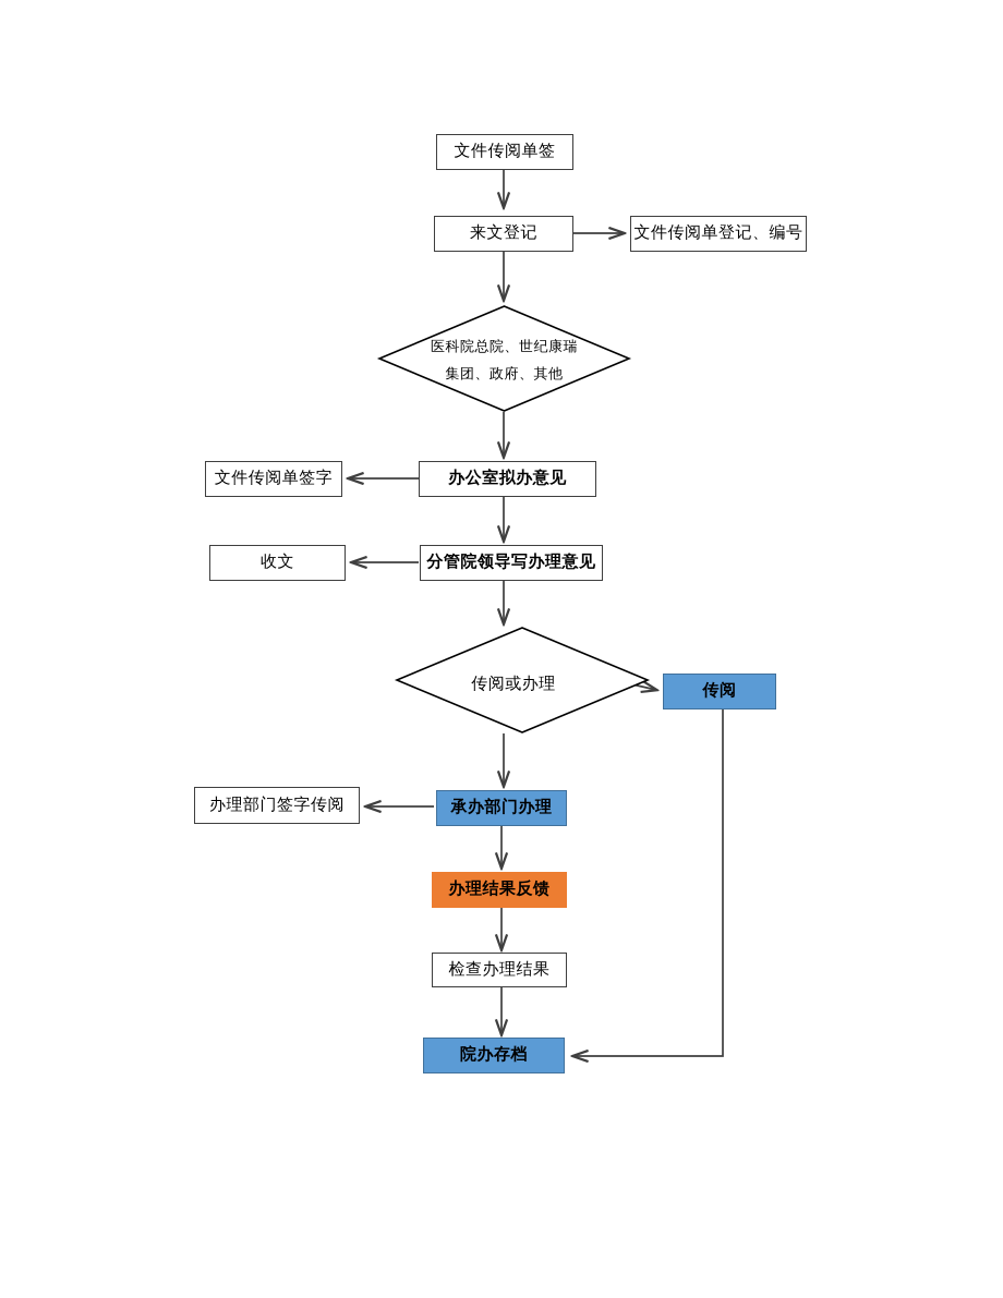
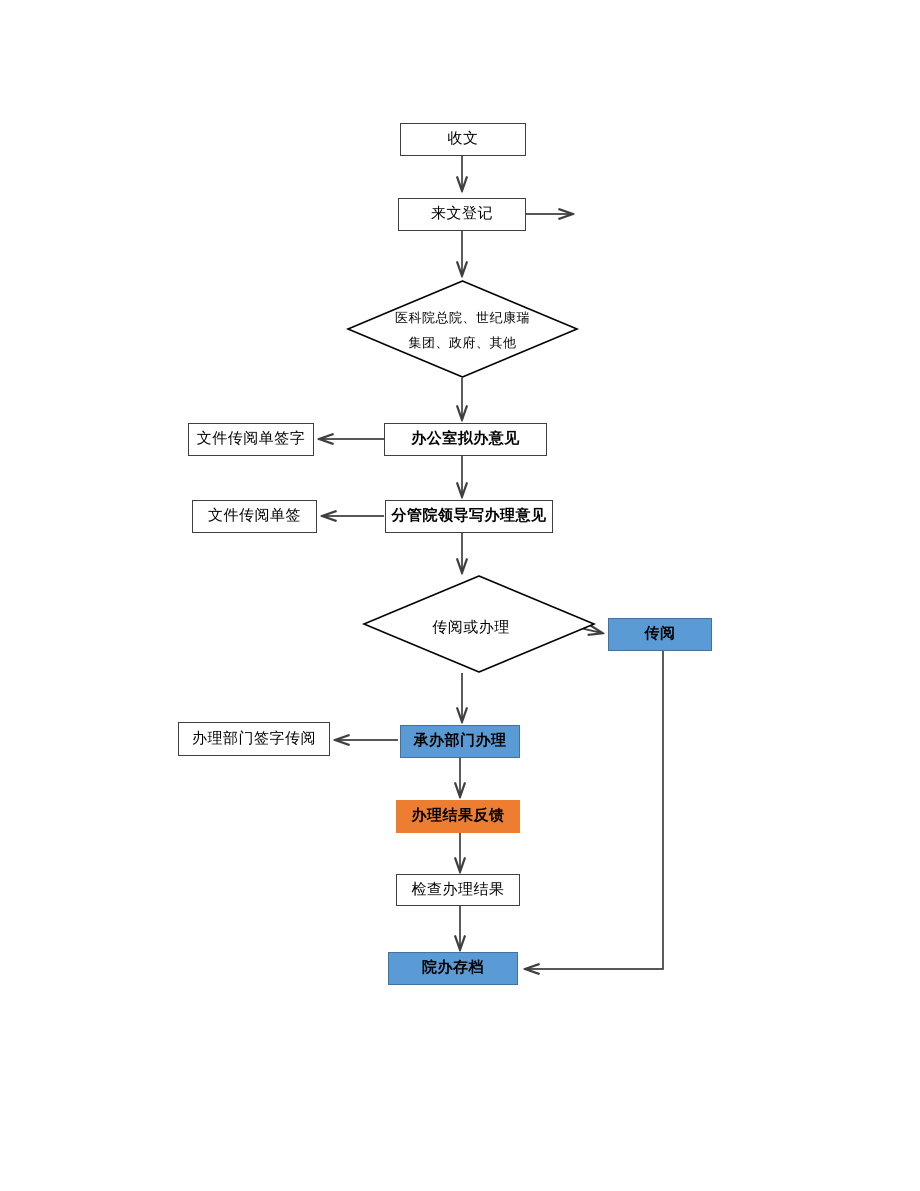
- 文件传阅单签
+ 收文
  来文登记
- 文件传阅单登记、编号
  医科院总院、世纪康瑞
  集团、政府、其他
  办公室拟办意见
  文件传阅单签字
  分管院领导写办理意见
- 收文
+ 文件传阅单签
  传阅或办理
  传阅
  承办部门办理
  办理部门签字传阅
  办理结果反馈
  检查办理结果
  院办存档
